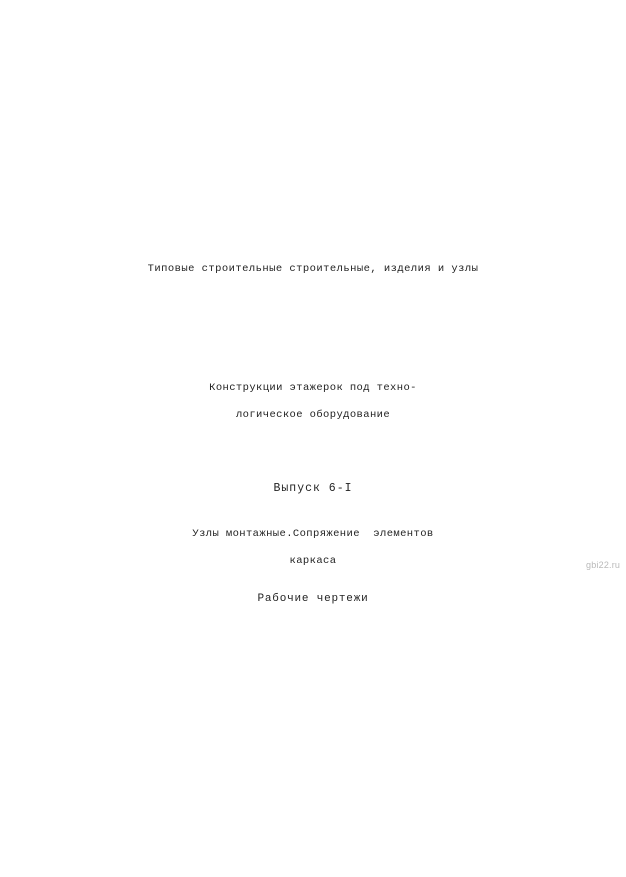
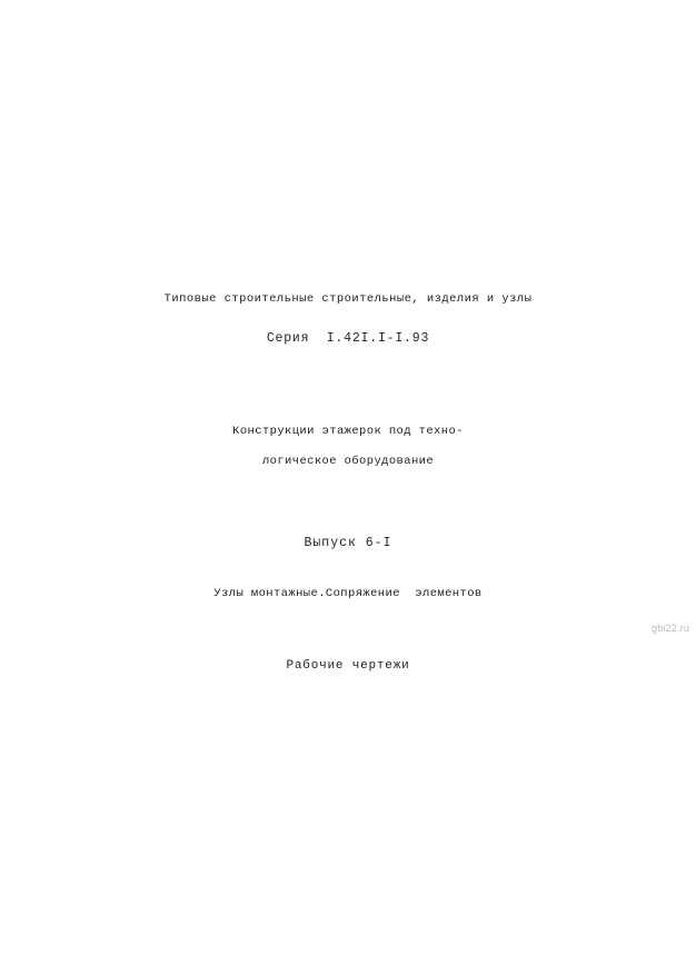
  Типовые строительные строительные, изделия и узлы
+ Серия I.42I.I-I.93
  Конструкции этажерок под техно-
  логическое оборудование
  Выпуск 6-I
  Узлы монтажные.Сопряжение элементов
- каркаса
  Рабочие чертежи
  gbi22.ru
